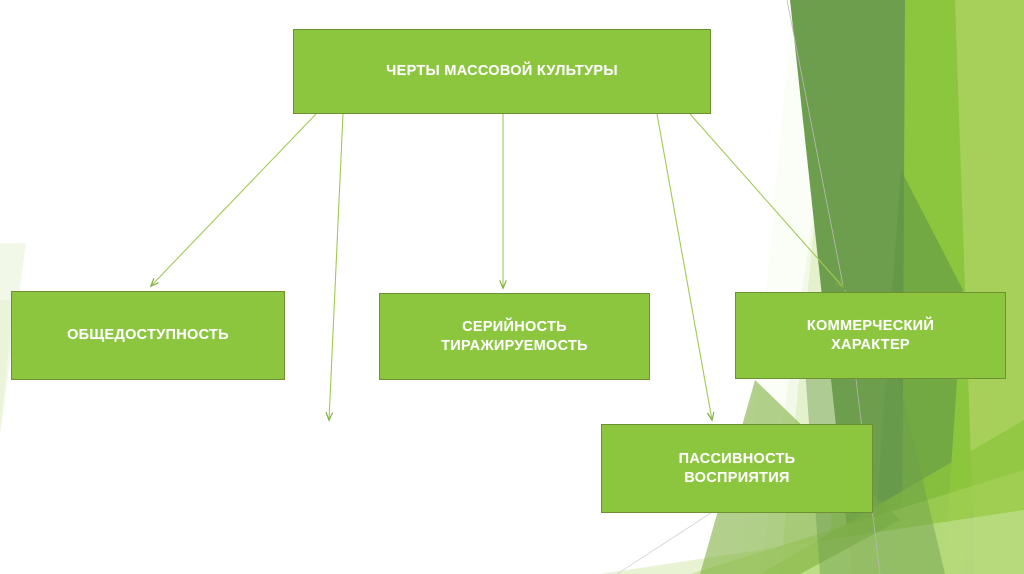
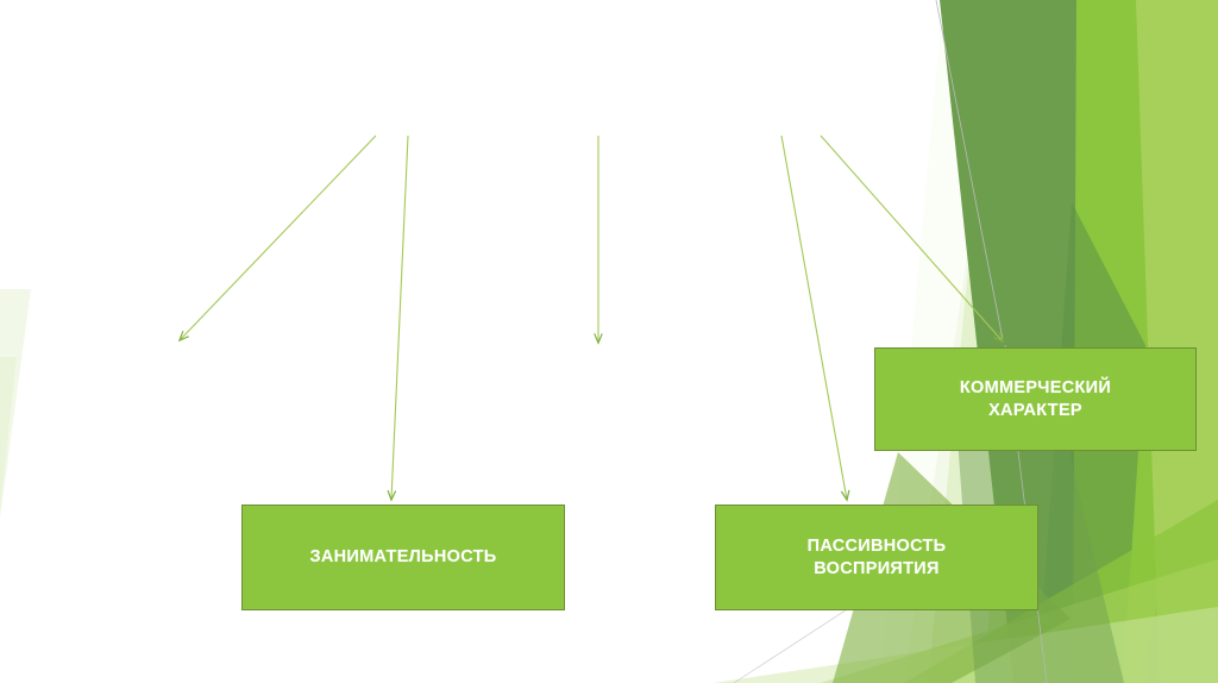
- ЧЕРТЫ МАССОВОЙ КУЛЬТУРЫ
- ОБЩЕДОСТУПНОСТЬ
- СЕРИЙНОСТЬ
- ТИРАЖИРУЕМОСТЬ
  КОММЕРЧЕСКИЙ
  ХАРАКТЕР
+ ЗАНИМАТЕЛЬНОСТЬ
  ПАССИВНОСТЬ
  ВОСПРИЯТИЯ
